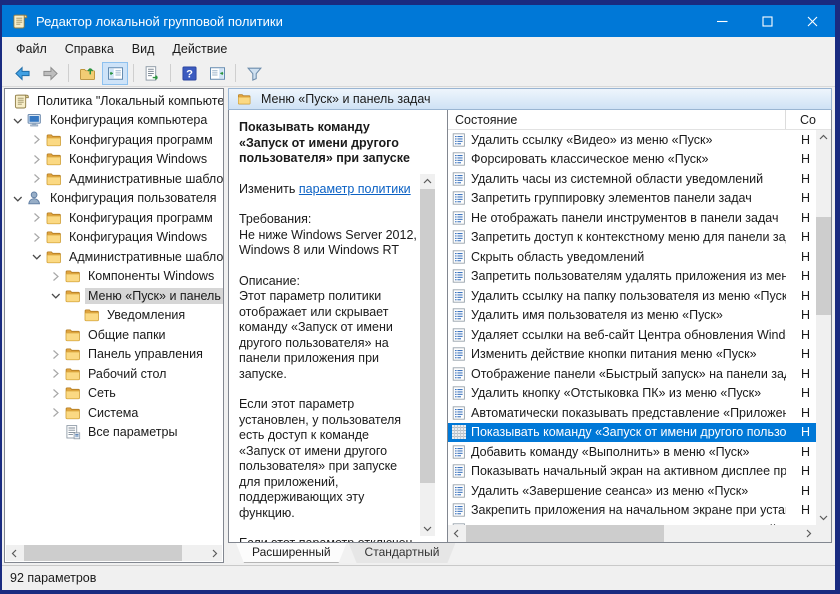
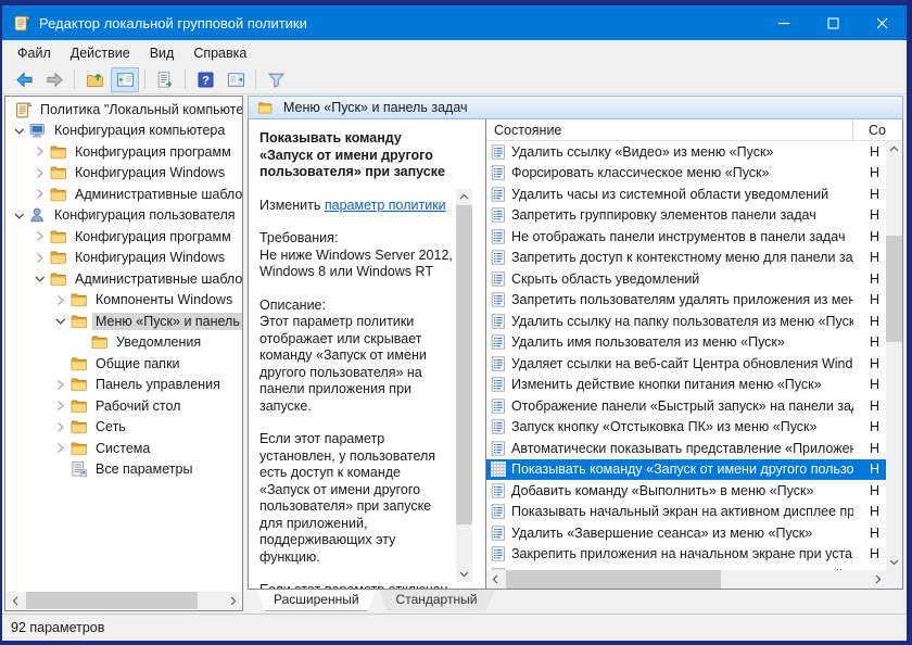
  Редактор локальной групповой политики
  Файл
- Справка
+ Действие
  Вид
- Действие
+ Справка
  ?
  Политика "Локальный компьюте
  Конфигурация компьютера
  Конфигурация программ
  Конфигурация Windows
  Административные шабло
  Конфигурация пользователя
  Конфигурация программ
  Конфигурация Windows
  Административные шабло
  Компоненты Windows
  Меню «Пуск» и панель
  Уведомления
  Общие папки
  Панель управления
  Рабочий стол
  Сеть
  Система
  Все параметры
  Меню «Пуск» и панель задач
  Показывать команду «Запуск от имени другого пользователя» при запуске
  Изменить параметр политики
  Требования:
  Не ниже Windows Server 2012, Windows 8 или Windows RT
  Описание:
  Этот параметр политики отображает или скрывает команду «Запуск от имени другого пользователя» на панели приложения при запуске.
  Если этот параметр установлен, у пользователя есть доступ к команде «Запуск от имени другого пользователя» при запуске для приложений, поддерживающих эту функцию.
  Состояние
  Со
  Удалить ссылку «Видео» из меню «Пуск»
  Н
  Форсировать классическое меню «Пуск»
  Н
  Удалить часы из системной области уведомлений
  Н
  Запретить группировку элементов панели задач
  Н
  Не отображать панели инструментов в панели задач
  Н
  Запретить доступ к контекстному меню для панели за
  Н
  Скрыть область уведомлений
  Н
  Запретить пользователям удалять приложения из мен
  Н
  Удалить ссылку на папку пользователя из меню «Пуск
  Н
  Удалить имя пользователя из меню «Пуск»
  Н
  Удаляет ссылки на веб-сайт Центра обновления Wind
  Н
  Изменить действие кнопки питания меню «Пуск»
  Н
  Отображение панели «Быстрый запуск» на панели за
  Н
- Удалить кнопку «Отстыковка ПК» из меню «Пуск»
+ Запуск кнопку «Отстыковка ПК» из меню «Пуск»
  Н
  Автоматически показывать представление «Приложе
  Н
  Показывать команду «Запуск от имени другого пользо
  Н
  Добавить команду «Выполнить» в меню «Пуск»
  Н
  Показывать начальный экран на активном дисплее пр
  Н
  Удалить «Завершение сеанса» из меню «Пуск»
  Н
  Закрепить приложения на начальном экране при уста
  Н
  Расширенный
  Стандартный
  92 параметров
